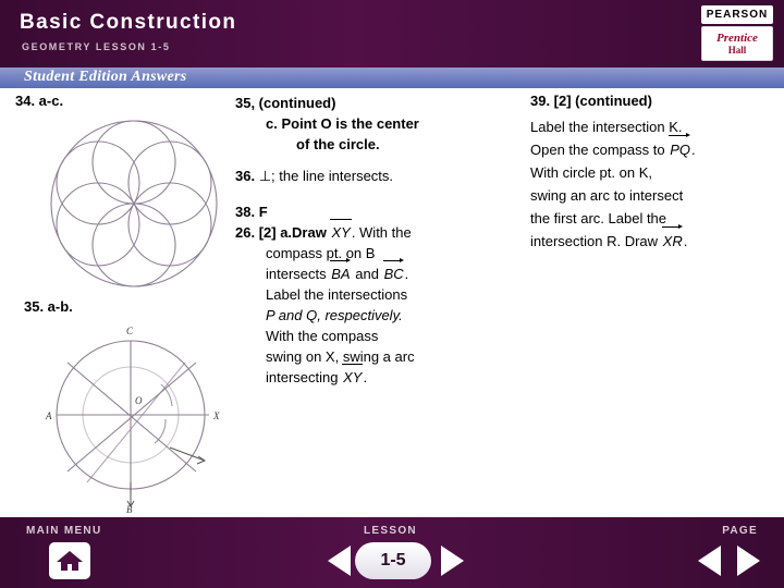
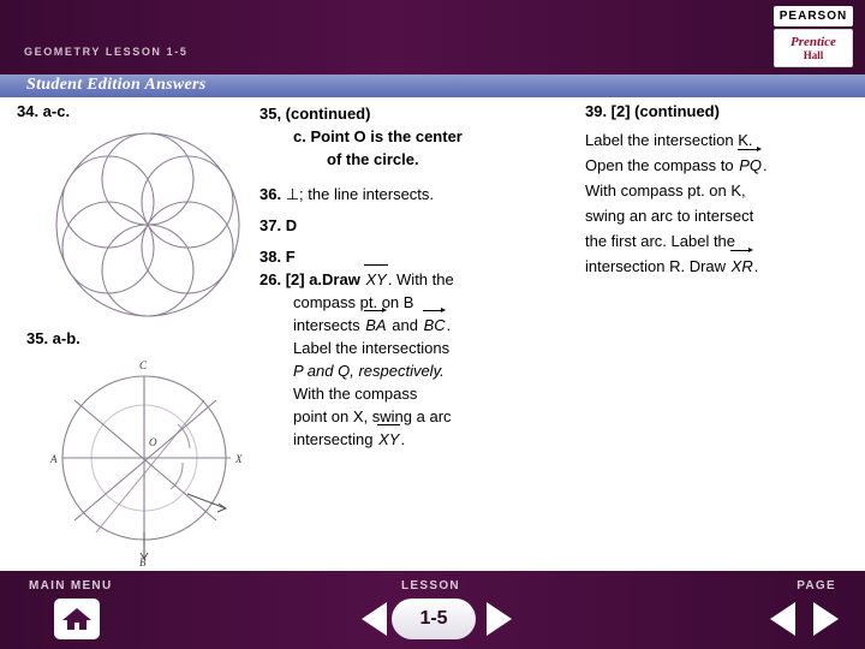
- Basic Construction
  GEOMETRY LESSON 1-5
  PEARSON
  Prentice
  Hall
  Student Edition Answers
  34. a-c.
  35. a-b.
  C
  O
  A
  X
  B
  35, (continued)
  c. Point O is the center
  of the circle.
  36. ⊥; the line intersects.
+ 37. D
  38. F
  26. [2] a.Draw XY. With the
  compass pt. on B
  intersects BA and BC.
  Label the intersections
  P and Q, respectively.
  With the compass
- swing on X, swing a arc
+ point on X, swing a arc
  intersecting XY.
  39. [2] (continued)
  Label the intersection K.
  Open the compass to PQ.
- With circle pt. on K,
+ With compass pt. on K,
  swing an arc to intersect
  the first arc. Label the
  intersection R. Draw XR.
  MAIN MENU
  LESSON
  PAGE
  1-5
